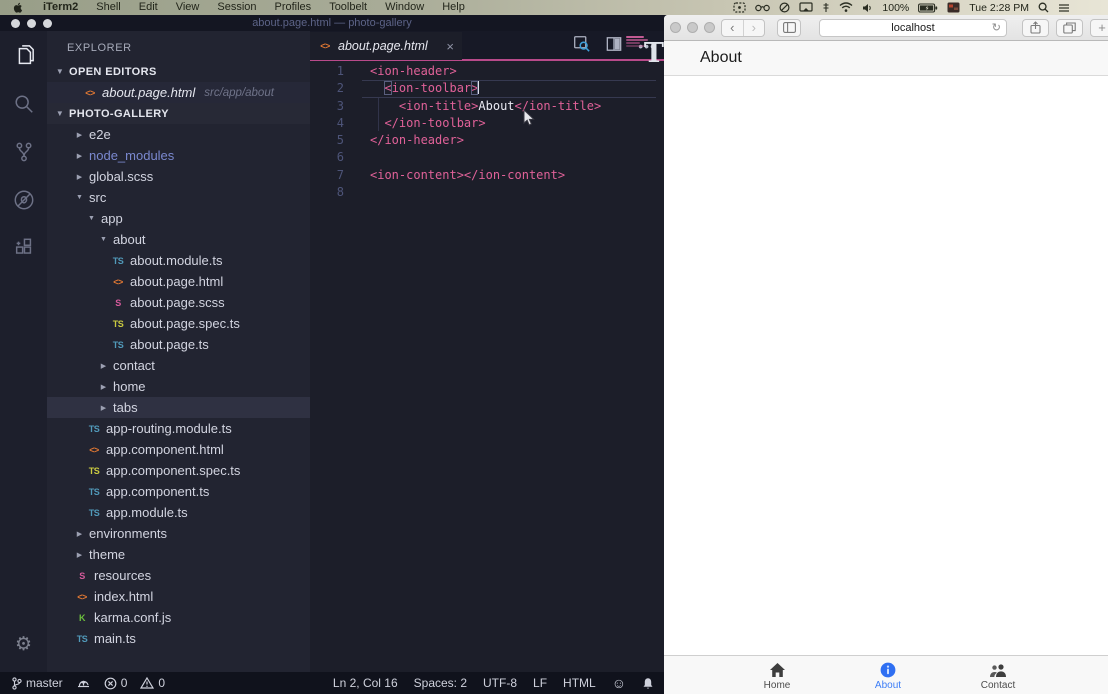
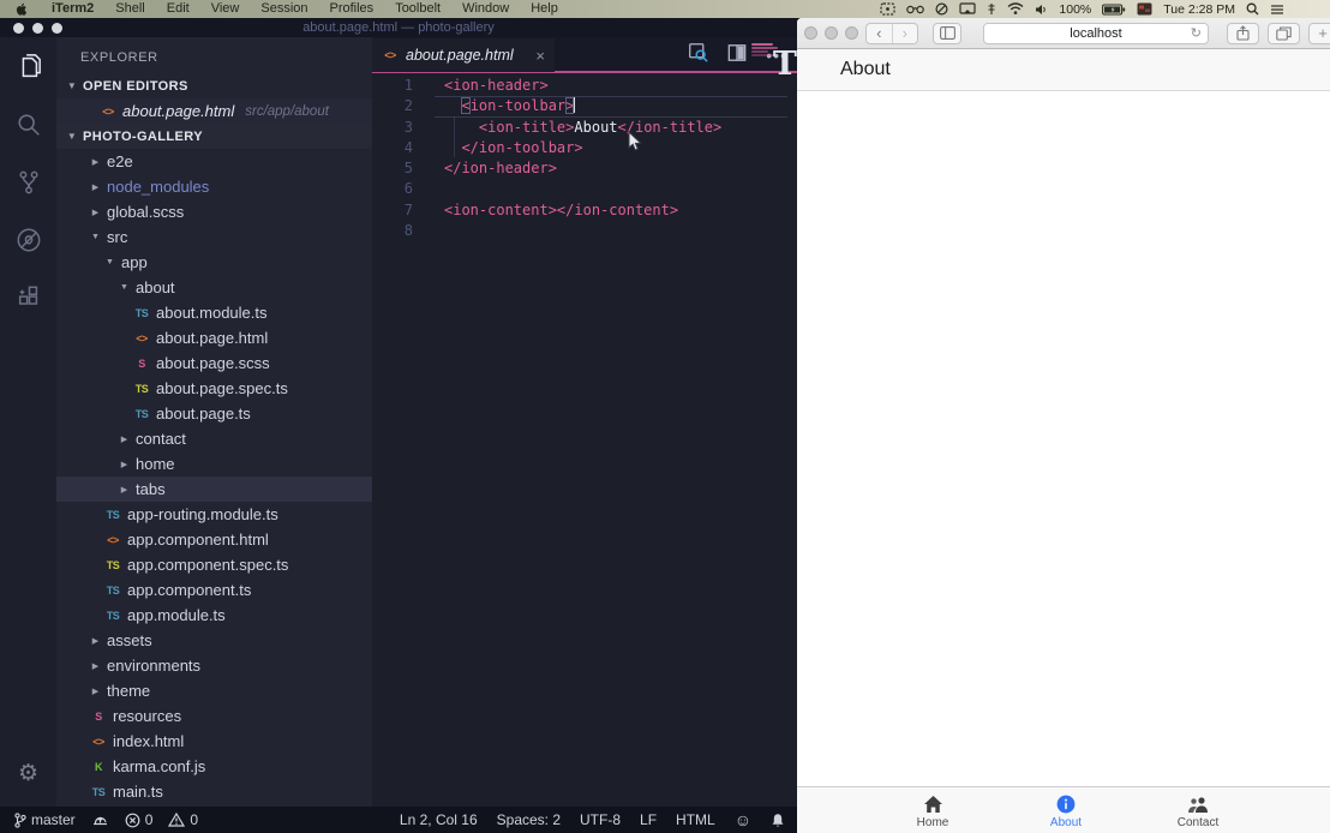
  iTerm2 Shell Edit View Session Profiles Toolbelt Window Help
  100%
  Tue 2:28 PM
  about.page.html — photo-gallery
  ⚙
  EXPLORER
  ▼
  OPEN EDITORS
  <>
  about.page.html
  src/app/about
  ▼
  PHOTO-GALLERY
  e2e
  node_modules
  global.scss
  src
  app
  about
  TS
  about.module.ts
  <>
  about.page.html
  S
  about.page.scss
  TS
  about.page.spec.ts
  TS
  about.page.ts
  contact
  home
  tabs
  TS
  app-routing.module.ts
  <>
  app.component.html
  TS
  app.component.spec.ts
  TS
  app.component.ts
  TS
  app.module.ts
+ assets
  environments
  theme
  S
  resources
  <>
  index.html
  K
  karma.conf.js
  TS
  main.ts
  <>
  about.page.html
  ×
  •••
  1
  <ion-header>
  2
  <ion-toolbar>
  3
  <ion-title>About</ion-title>
  4
  </ion-toolbar>
  5
  </ion-header>
  6
  7
  <ion-content></ion-content>
  8
  T
  master
  0
  0
  Ln 2, Col 16
  Spaces: 2
  UTF-8
  LF
  HTML
  ☺
  ‹
  ›
  localhost
  ↻
  +
  About
  Home
  About
  Contact
